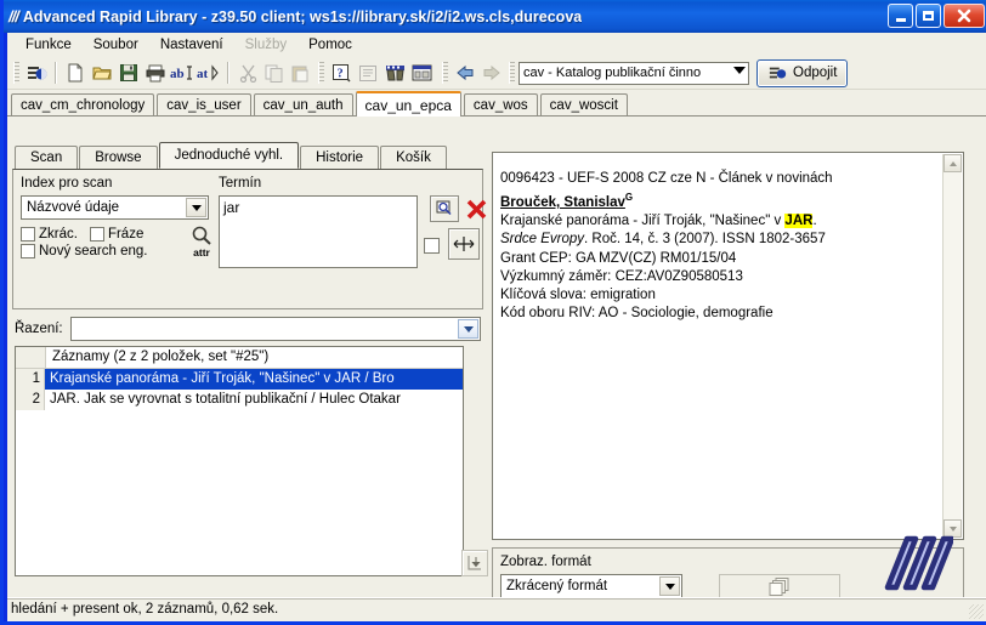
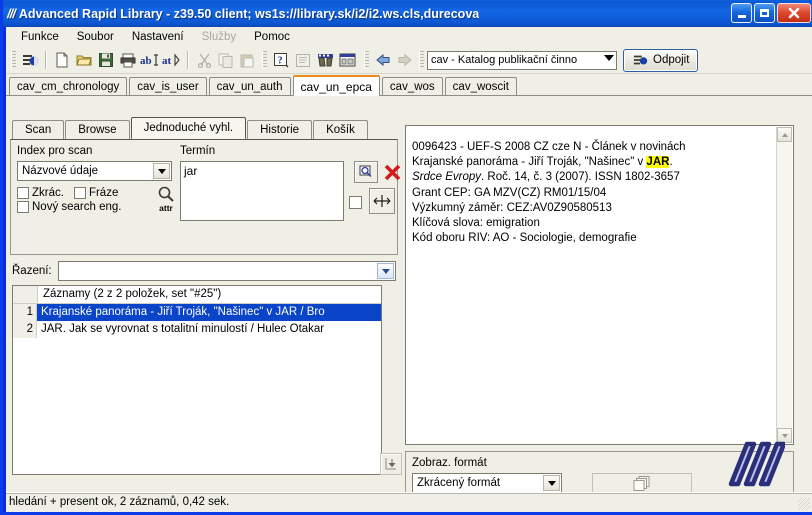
  ///
  Advanced Rapid Library - z39.50 client; ws1s://library.sk/i2/i2.ws.cls,durecova
  Funkce
  Soubor
  Nastavení
  Služby
  Pomoc
  ab
  at
  ?
  cav - Katalog publikační činno
  Odpojit
  cav_cm_chronology
  cav_is_user
  cav_un_auth
  cav_un_epca
  cav_wos
  cav_woscit
  Scan
  Browse
  Jednoduché vyhl.
  Historie
  Košík
  Index pro scan
  Názvové údaje
  Zkrác.
  Fráze
  Nový search eng.
  attr
  Termín
  jar
  Řazení:
  Záznamy (2 z 2 položek, set "#25")
  1
  Krajanské panoráma - Jiří Troják, "Našinec" v JAR / Bro
  2
- JAR. Jak se vyrovnat s totalitní publikační / Hulec Otakar
+ JAR. Jak se vyrovnat s totalitní minulostí / Hulec Otakar
  0096423 - UEF-S 2008 CZ cze N - Článek v novinách
- Brouček, StanislavG
  Krajanské panoráma - Jiří Troják, "Našinec" v JAR.
  Srdce Evropy. Roč. 14, č. 3 (2007). ISSN 1802-3657
  Grant CEP: GA MZV(CZ) RM01/15/04
  Výzkumný záměr: CEZ:AV0Z90580513
  Klíčová slova: emigration
  Kód oboru RIV: AO - Sociologie, demografie
  Zobraz. formát
  Zkrácený formát
- hledání + present ok, 2 záznamů, 0,62 sek.
+ hledání + present ok, 2 záznamů, 0,42 sek.
